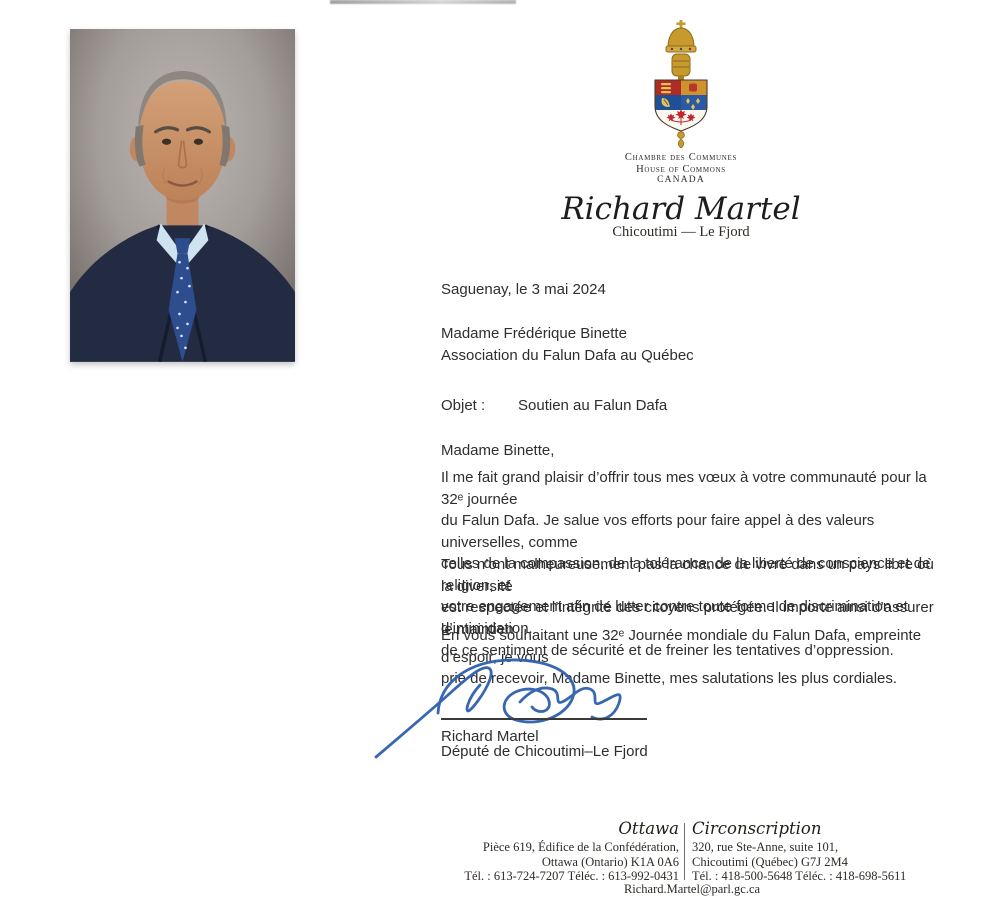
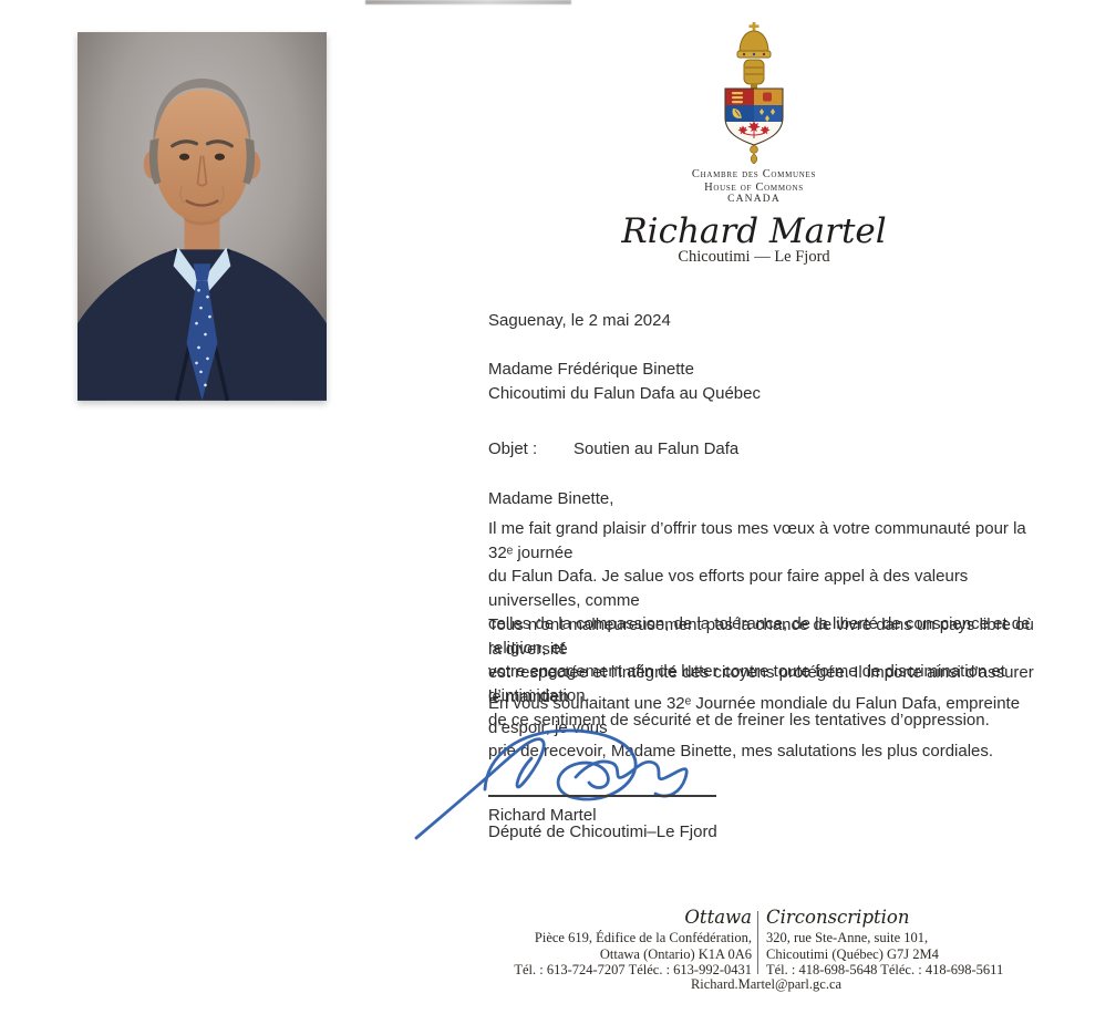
  Chambre des Communes
  House of Commons
  CANADA
  Richard Martel
  Chicoutimi — Le Fjord
- Saguenay, le 3 mai 2024
+ Saguenay, le 2 mai 2024
  Madame Frédérique Binette
- Association du Falun Dafa au Québec
+ Chicoutimi du Falun Dafa au Québec
  Objet : Soutien au Falun Dafa
  Madame Binette,
  Il me fait grand plaisir d’offrir tous mes vœux à votre communauté pour la 32ᵉ journée
  du Falun Dafa. Je salue vos efforts pour faire appel à des valeurs universelles, comme
  celles de la compassion, de la tolérance, de la liberté de conscience et de religion, et
  votre engagement afin de lutter contre toute forme de discrimination et d’intimidation.
  Tous n’ont malheureusement pas la chance de vivre dans un pays libre où la diversité
  est respectée et l’intégrité des citoyens protégée. Il importe ainsi d’assurer le maintien
  de ce sentiment de sécurité et de freiner les tentatives d’oppression.
  En vous souhaitant une 32ᵉ Journée mondiale du Falun Dafa, empreinte d’espoir, je vous
  pre de recevoir, Mdame Binette, mes salutations les plus cordiales.
  Richard Martel
  Député de Chicoutimi–Le Fjord
  Ottawa
  Pièce 619, Édifice de la Confédération,
  Ottawa (Ontario) K1A 0A6
  Tél. : 613-724-7207 Téléc. : 613-992-0431
  Circonscription
  320, rue Ste-Anne, suite 101,
  Chicoutimi (Québec) G7J 2M4
- Tél. : 418-500-5648 Téléc. : 418-698-5611
+ Tél. : 418-698-5648 Téléc. : 418-698-5611
  Richard.Martel@parl.gc.ca
